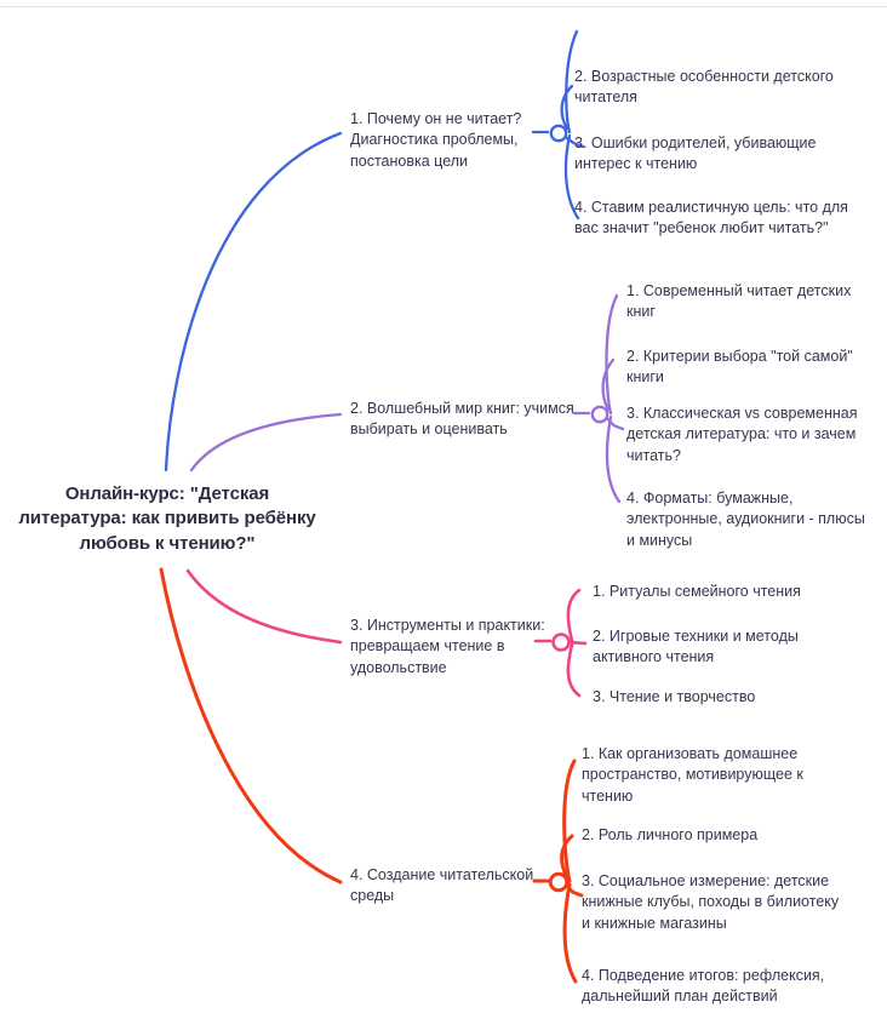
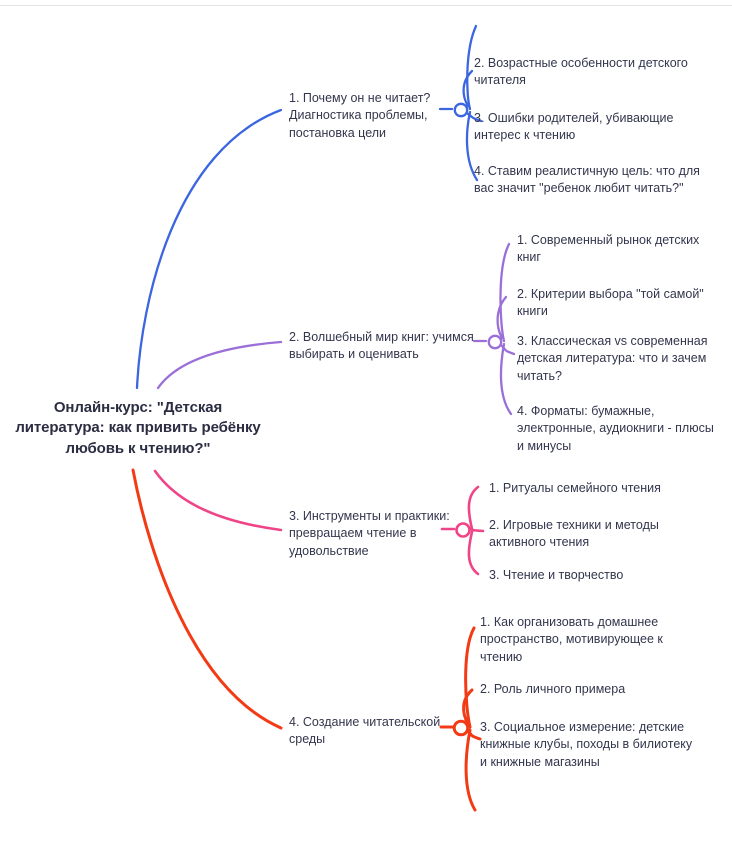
  Онлайн-курс: "Детская литература: как привить ребёнку любовь к чтению?"
  1. Почему он не читает? Диагностика проблемы, постановка цели
  2. Возрастные особенности детского читателя
  3. Ошибки родителей, убивающие интерес к чтению
  4. Ставим реалистичную цель: что для вас значит "ребенок любит читать?"
  2. Волшебный мир книг: учимся выбирать и оценивать
- 1. Современный читает детских книг
+ 1. Современный рынок детских книг
  2. Критерии выбора "той самой" книги
  3. Классическая vs современная детская литература: что и зачем читать?
  4. Форматы: бумажные, электронные, аудиокниги - плюсы и минусы
  3. Инструменты и практики: превращаем чтение в удовольствие
  1. Ритуалы семейного чтения
  2. Игровые техники и методы активного чтения
  3. Чтение и творчество
  4. Создание читательской среды
  1. Как организовать домашнее пространство, мотивирующее к чтению
  2. Роль личного примера
  3. Социальное измерение: детские книжные клубы, походы в билиотеку и книжные магазины
- 4. Подведение итогов: рефлексия, дальнейший план действий
